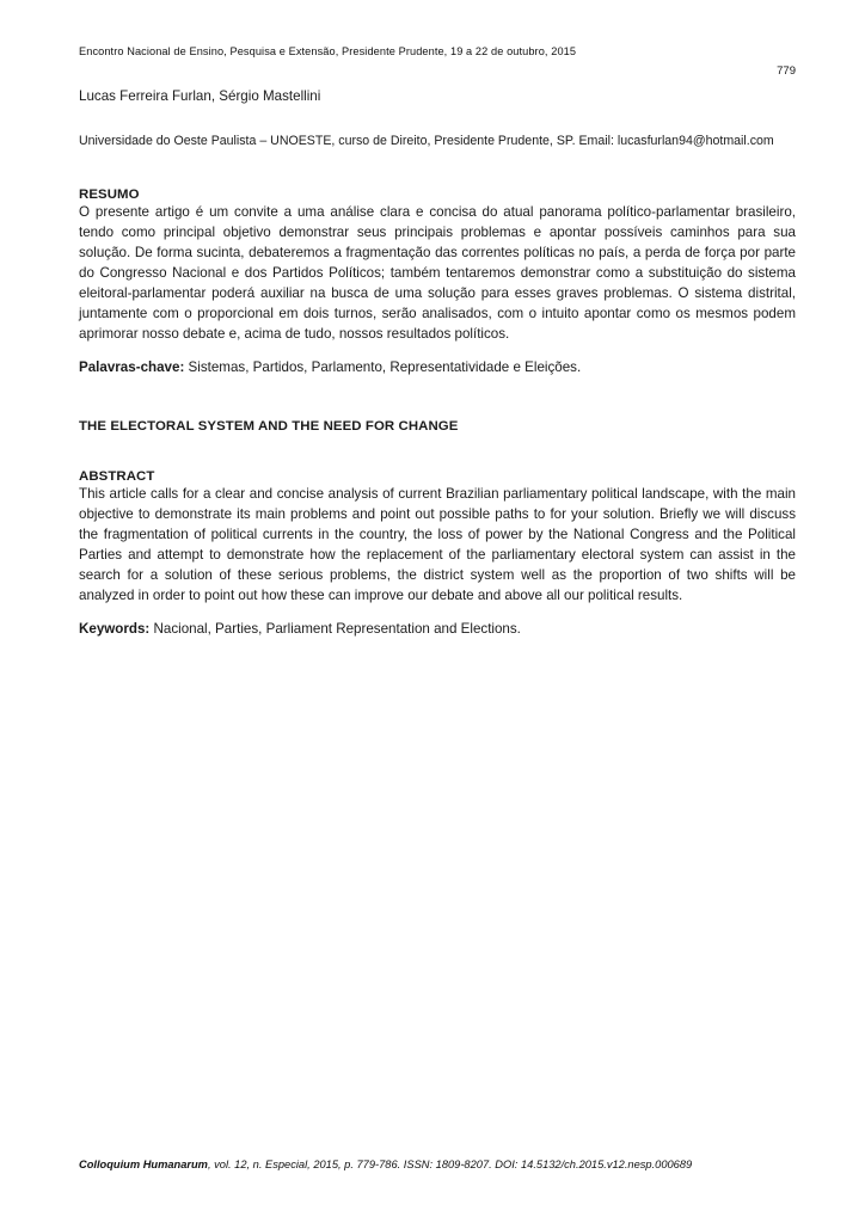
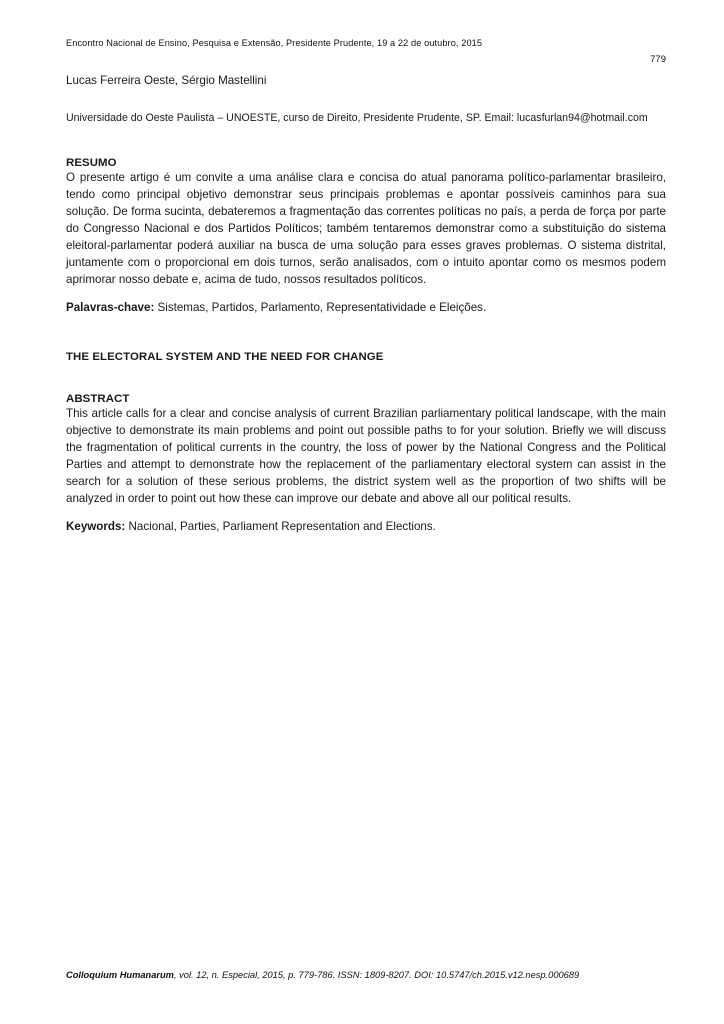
  779
  Encontro Nacional de Ensino, Pesquisa e Extensão, Presidente Prudente, 19 a 22 de outubro, 2015
- Lucas Ferreira Furlan, Sérgio Mastellini
+ Lucas Ferreira Oeste, Sérgio Mastellini
  Universidade do Oeste Paulista – UNOESTE, curso de Direito, Presidente Prudente, SP. Email: lucasfurlan94@hotmail.com
  RESUMO
  O presente artigo é um convite a uma análise clara e concisa do atual panorama político-parlamentar brasileiro, tendo como principal objetivo demonstrar seus principais problemas e apontar possíveis caminhos para sua solução. De forma sucinta, debateremos a fragmentação das correntes políticas no país, a perda de força por parte do Congresso Nacional e dos Partidos Políticos; também tentaremos demonstrar como a substituição do sistema eleitoral-parlamentar poderá auxiliar na busca de uma solução para esses graves problemas. O sistema distrital, juntamente com o proporcional em dois turnos, serão analisados, com o intuito apontar como os mesmos podem aprimorar nosso debate e, acima de tudo, nossos resultados políticos.
  Palavras-chave: Sistemas, Partidos, Parlamento, Representatividade e Eleições.
  THE ELECTORAL SYSTEM AND THE NEED FOR CHANGE
  ABSTRACT
  This article calls for a clear and concise analysis of current Brazilian parliamentary political landscape, with the main objective to demonstrate its main problems and point out possible paths to for your solution. Briefly we will discuss the fragmentation of political currents in the country, the loss of power by the National Congress and the Political Parties and attempt to demonstrate how the replacement of the parliamentary electoral system can assist in the search for a solution of these serious problems, the district system well as the proportion of two shifts will be analyzed in order to point out how these can improve our debate and above all our political results.
  Keywords: Nacional, Parties, Parliament Representation and Elections.
- Colloquium Humanarum, vol. 12, n. Especial, 2015, p. 779-786. ISSN: 1809-8207. DOI: 14.5132/ch.2015.v12.nesp.000689
+ Colloquium Humanarum, vol. 12, n. Especial, 2015, p. 779-786. ISSN: 1809-8207. DOI: 10.5747/ch.2015.v12.nesp.000689
